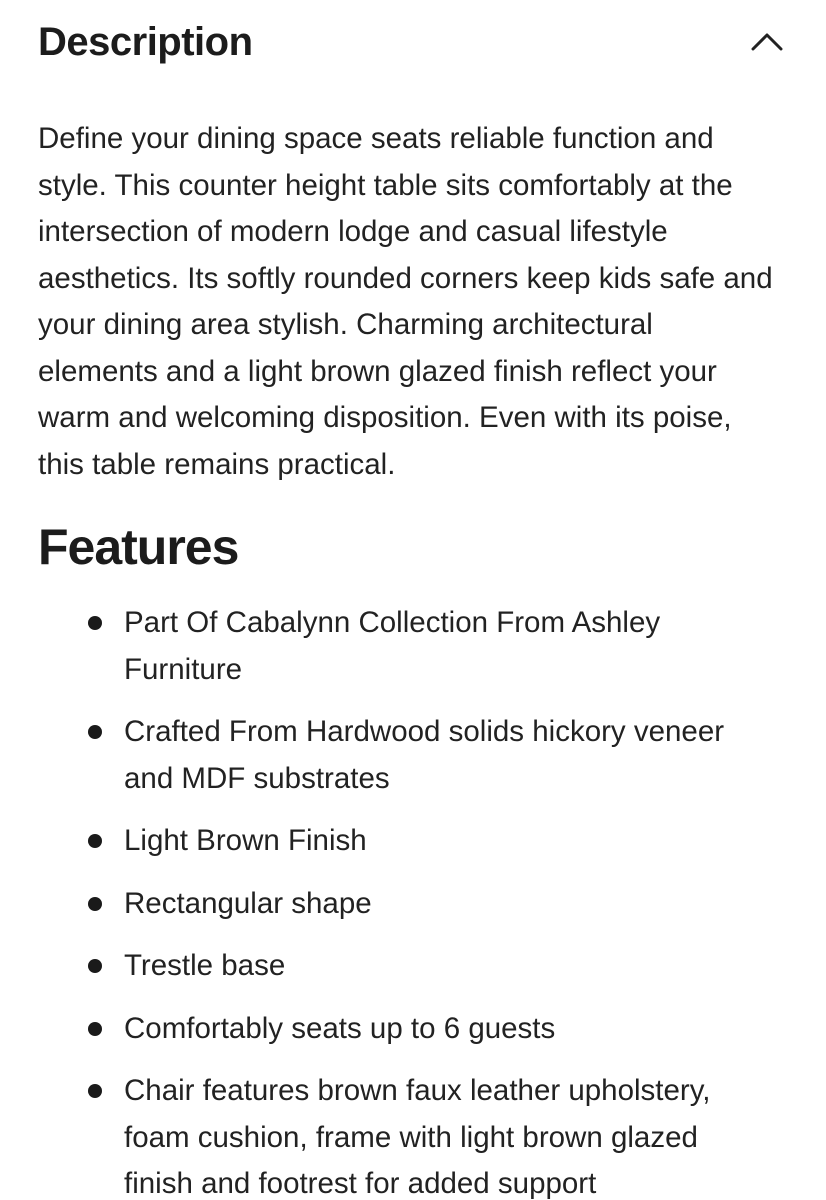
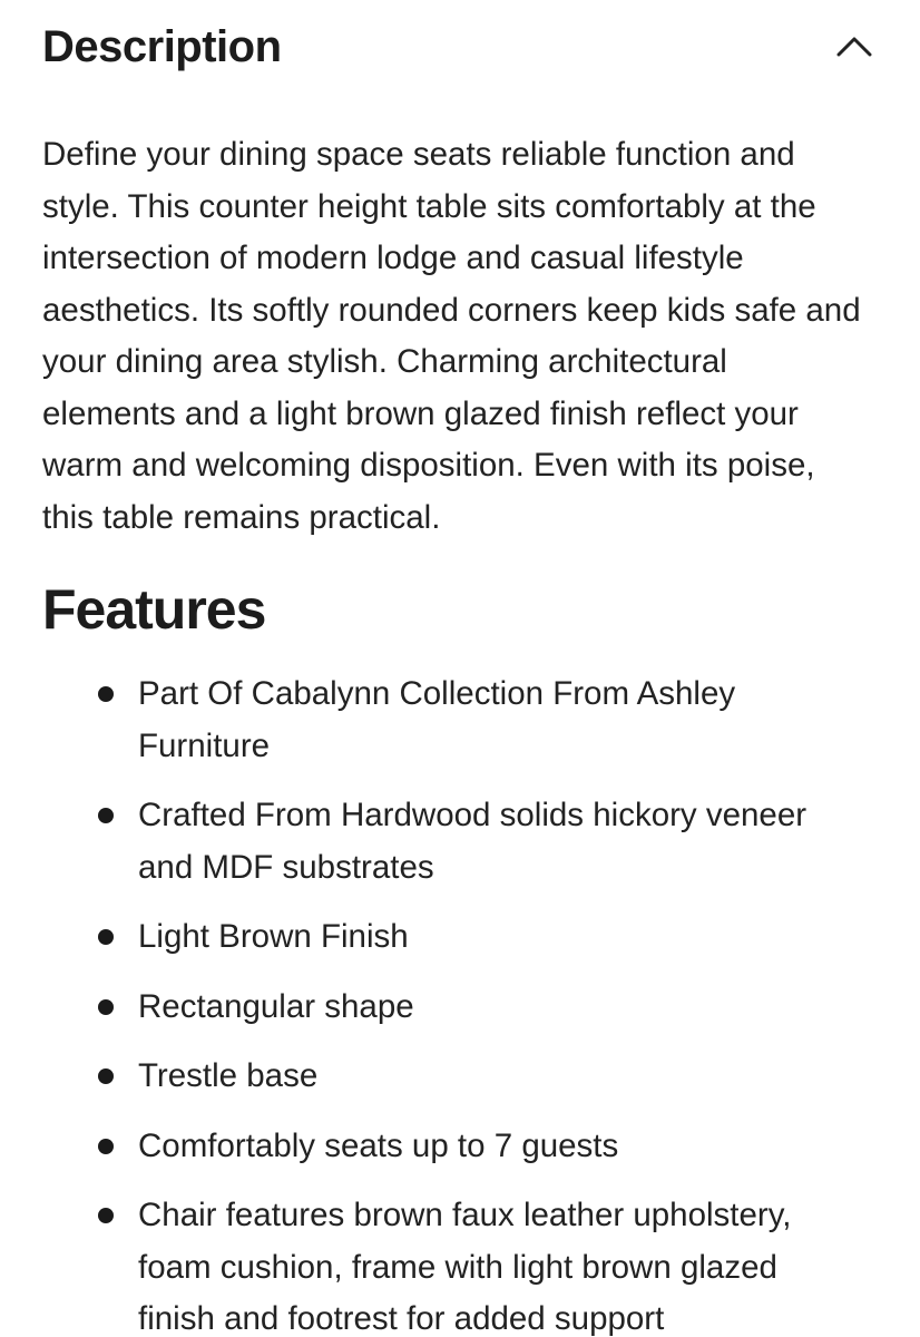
  Description
  Define your dining space seats reliable function and style. This counter height table sits comfortably at the intersection of modern lodge and casual lifestyle aesthetics. Its softly rounded corners keep kids safe and your dining area stylish. Charming architectural elements and a light brown glazed finish reflect your warm and welcoming disposition. Even with its poise, this table remains practical.
  Features
  Part Of Cabalynn Collection From Ashley Furniture
  Crafted From Hardwood solids hickory veneer and MDF substrates
  Light Brown Finish
  Rectangular shape
  Trestle base
- Comfortably seats up to 6 guests
+ Comfortably seats up to 7 guests
  Chair features brown faux leather upholstery, foam cushion, frame with light brown glazed finish and footrest for added support
